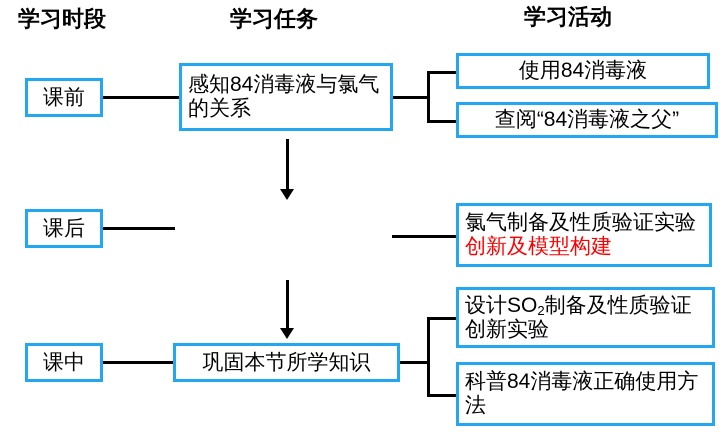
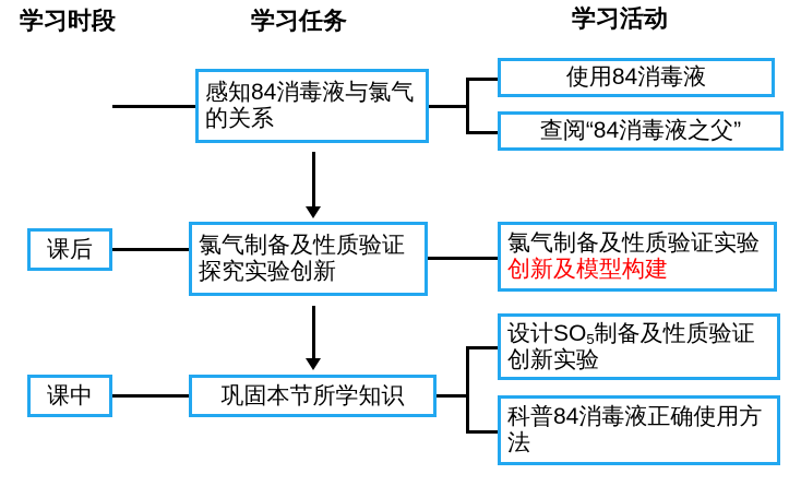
  学习时段
  学习任务
  学习活动
- 课前
  感知84消毒液与氯气的关系
  使用84消毒液
  查阅“84消毒液之父”
  课后
+ 氯气制备及性质验证探究实验创新
  氯气制备及性质验证实验创新及模型构建
  课中
  巩固本节所学知识
- 设计SO2制备及性质验证创新实验
+ 设计SO5制备及性质验证创新实验
  科普84消毒液正确使用方法
